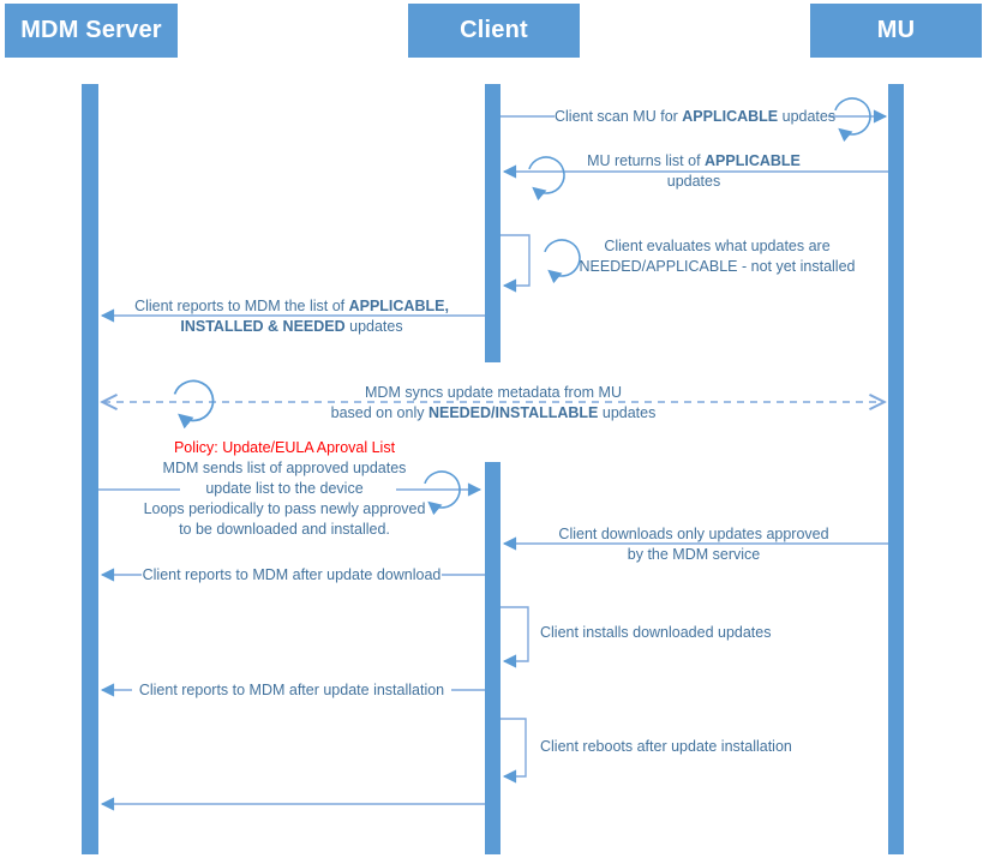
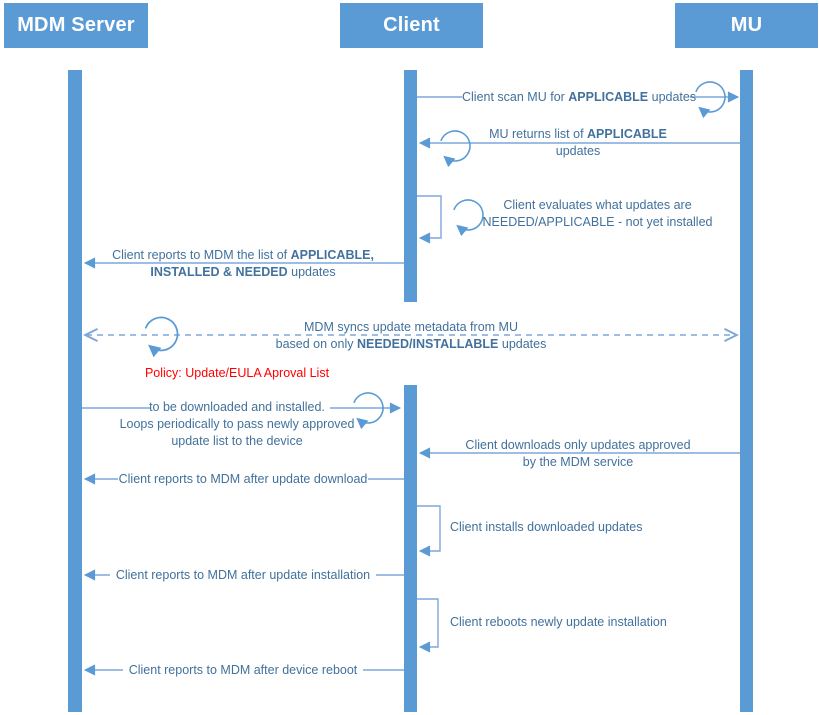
  MDM Server
  Client
  MU
  Client scan MU for APPLICABLE updates
  MU returns list of APPLICABLE
  updates
  Client evaluates what updates are
  NEEDED/APPLICABLE - not yet installed
  Client reports to MDM the list of APPLICABLE,
  INSTALLED & NEEDED updates
  MDM syncs update metadata from MU
  based on only NEEDED/INSTALLABLE updates
  Policy: Update/EULA Aproval List
- MDM sends list of approved updates
- update list to the device
+ to be downloaded and installed.
  Loops periodically to pass newly approved
- to be downloaded and installed.
+ update list to the device
  Client downloads only updates approved
  by the MDM service
  Client reports to MDM after update download
  Client installs downloaded updates
  Client reports to MDM after update installation
- Client reboots after update installation
+ Client reboots newly update installation
+ Client reports to MDM after device reboot
